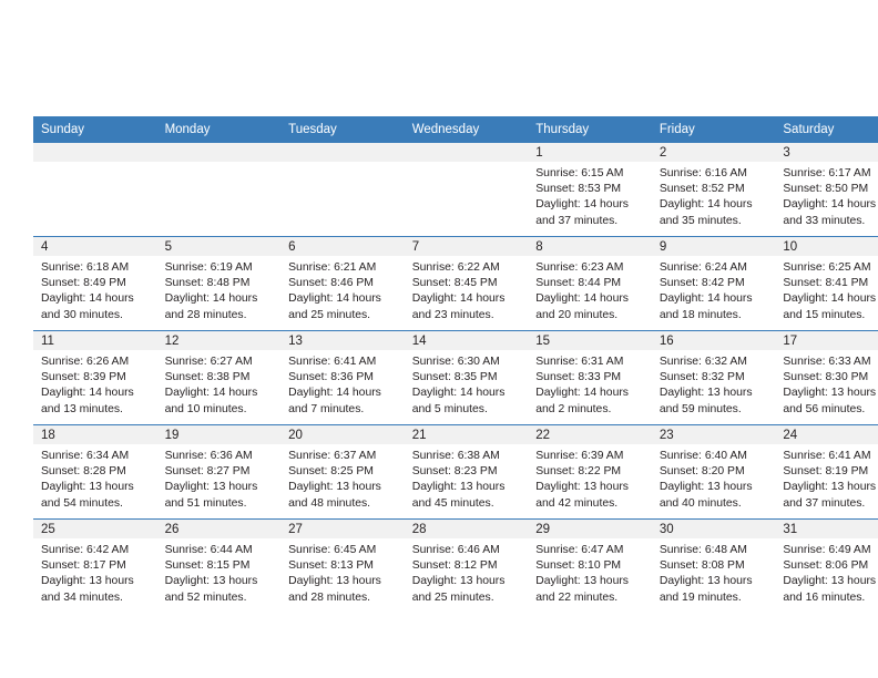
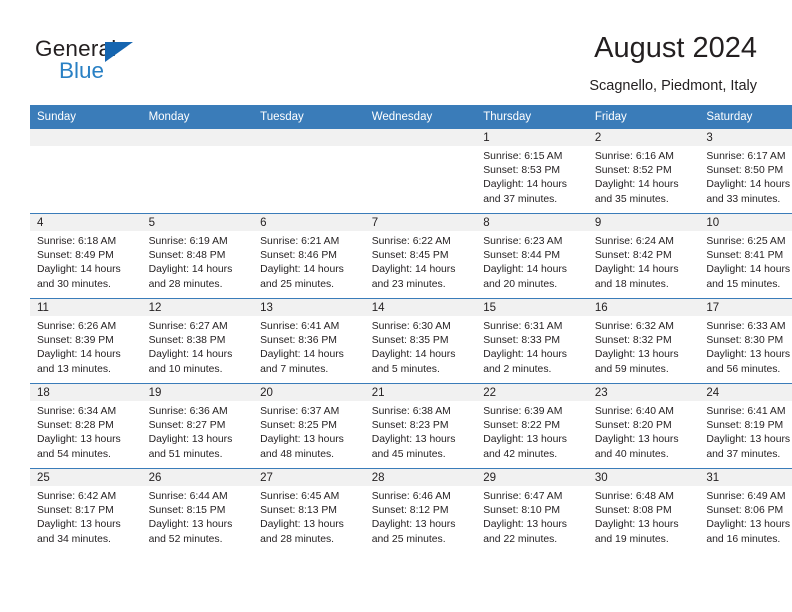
+ General
+ Blue
+ August 2024
+ Scagnello, Piedmont, Italy
  Sunday	Monday	Tuesday	Wednesday	Thursday	Friday	Saturday
  				1Sunrise: 6:15 AMSunset: 8:53 PMDaylight: 14 hoursand 37 minutes.	2Sunrise: 6:16 AMSunset: 8:52 PMDaylight: 14 hoursand 35 minutes.	3Sunrise: 6:17 AMSunset: 8:50 PMDaylight: 14 hoursand 33 minutes.
  4Sunrise: 6:18 AMSunset: 8:49 PMDaylight: 14 hoursand 30 minutes.	5Sunrise: 6:19 AMSunset: 8:48 PMDaylight: 14 hoursand 28 minutes.	6Sunrise: 6:21 AMSunset: 8:46 PMDaylight: 14 hoursand 25 minutes.	7Sunrise: 6:22 AMSunset: 8:45 PMDaylight: 14 hoursand 23 minutes.	8Sunrise: 6:23 AMSunset: 8:44 PMDaylight: 14 hoursand 20 minutes.	9Sunrise: 6:24 AMSunset: 8:42 PMDaylight: 14 hoursand 18 minutes.	10Sunrise: 6:25 AMSunset: 8:41 PMDaylight: 14 hoursand 15 minutes.
  11Sunrise: 6:26 AMSunset: 8:39 PMDaylight: 14 hoursand 13 minutes.	12Sunrise: 6:27 AMSunset: 8:38 PMDaylight: 14 hoursand 10 minutes.	13Sunrise: 6:41 AMSunset: 8:36 PMDaylight: 14 hoursand 7 minutes.	14Sunrise: 6:30 AMSunset: 8:35 PMDaylight: 14 hoursand 5 minutes.	15Sunrise: 6:31 AMSunset: 8:33 PMDaylight: 14 hoursand 2 minutes.	16Sunrise: 6:32 AMSunset: 8:32 PMDaylight: 13 hoursand 59 minutes.	17Sunrise: 6:33 AMSunset: 8:30 PMDaylight: 13 hoursand 56 minutes.
  18Sunrise: 6:34 AMSunset: 8:28 PMDaylight: 13 hoursand 54 minutes.	19Sunrise: 6:36 AMSunset: 8:27 PMDaylight: 13 hoursand 51 minutes.	20Sunrise: 6:37 AMSunset: 8:25 PMDaylight: 13 hoursand 48 minutes.	21Sunrise: 6:38 AMSunset: 8:23 PMDaylight: 13 hoursand 45 minutes.	22Sunrise: 6:39 AMSunset: 8:22 PMDaylight: 13 hoursand 42 minutes.	23Sunrise: 6:40 AMSunset: 8:20 PMDaylight: 13 hoursand 40 minutes.	24Sunrise: 6:41 AMSunset: 8:19 PMDaylight: 13 hoursand 37 minutes.
  25Sunrise: 6:42 AMSunset: 8:17 PMDaylight: 13 hoursand 34 minutes.	26Sunrise: 6:44 AMSunset: 8:15 PMDaylight: 13 hoursand 52 minutes.	27Sunrise: 6:45 AMSunset: 8:13 PMDaylight: 13 hoursand 28 minutes.	28Sunrise: 6:46 AMSunset: 8:12 PMDaylight: 13 hoursand 25 minutes.	29Sunrise: 6:47 AMSunset: 8:10 PMDaylight: 13 hoursand 22 minutes.	30Sunrise: 6:48 AMSunset: 8:08 PMDaylight: 13 hoursand 19 minutes.	31Sunrise: 6:49 AMSunset: 8:06 PMDaylight: 13 hoursand 16 minutes.
